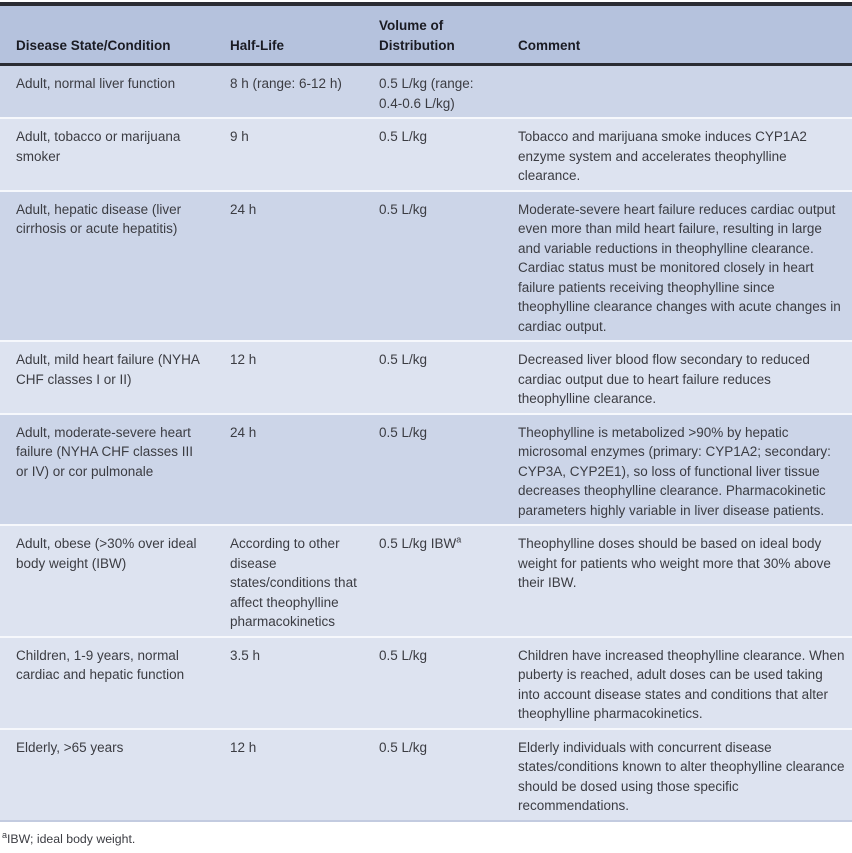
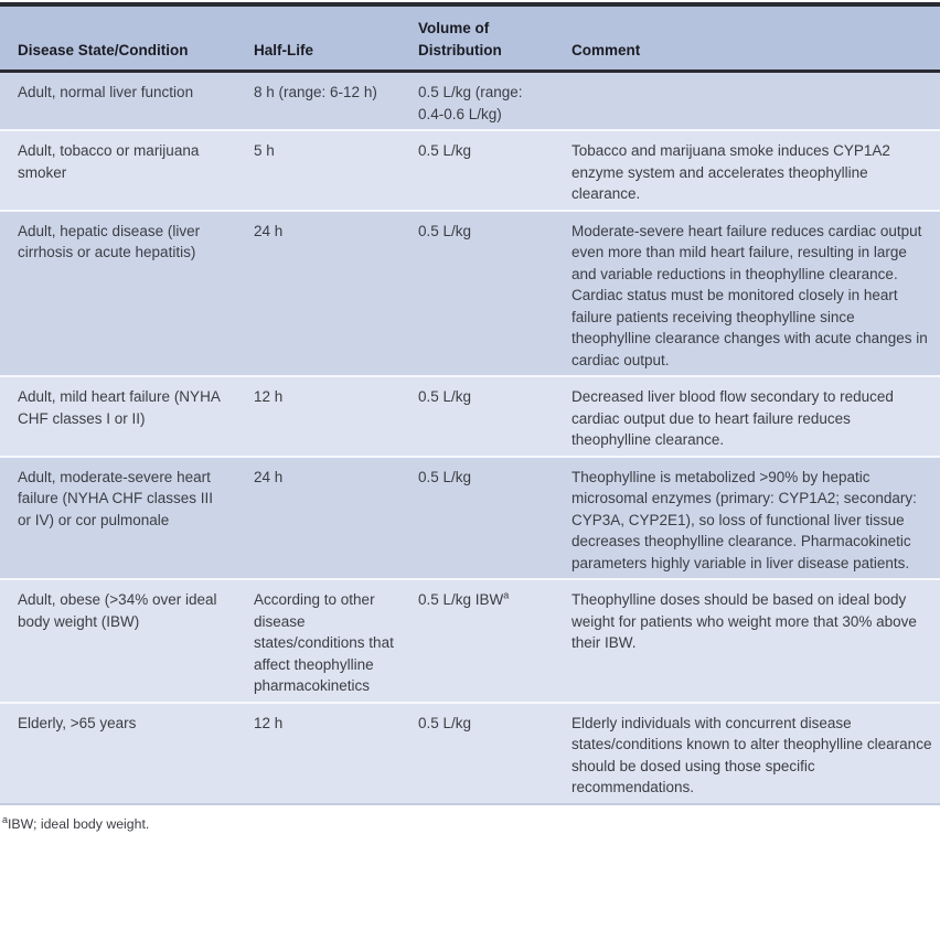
  Disease State/Condition	Half-Life	Volume of Distribution	Comment
  Adult, normal liver function	8 h (range: 6-12 h)	0.5 L/kg (range: 0.4-0.6 L/kg)
- Adult, tobacco or marijuana smoker	9 h	0.5 L/kg	Tobacco and marijuana smoke induces CYP1A2 enzyme system and accelerates theophylline clearance.
+ Adult, tobacco or marijuana smoker	5 h	0.5 L/kg	Tobacco and marijuana smoke induces CYP1A2 enzyme system and accelerates theophylline clearance.
  Adult, hepatic disease (liver cirrhosis or acute hepatitis)	24 h	0.5 L/kg	Moderate-severe heart failure reduces cardiac output even more than mild heart failure, resulting in large and variable reductions in theophylline clearance. Cardiac status must be monitored closely in heart failure patients receiving theophylline since theophylline clearance changes with acute changes in cardiac output.
  Adult, mild heart failure (NYHA CHF classes I or II)	12 h	0.5 L/kg	Decreased liver blood flow secondary to reduced cardiac output due to heart failure reduces theophylline clearance.
  Adult, moderate-severe heart failure (NYHA CHF classes III or IV) or cor pulmonale	24 h	0.5 L/kg	Theophylline is metabolized >90% by hepatic microsomal enzymes (primary: CYP1A2; secondary: CYP3A, CYP2E1), so loss of functional liver tissue decreases theophylline clearance. Pharmacokinetic parameters highly variable in liver disease patients.
- Adult, obese (>30% over ideal body weight (IBW)	According to other disease states/conditions that affect theophylline pharmacokinetics	0.5 L/kg IBWa	Theophylline doses should be based on ideal body weight for patients who weight more that 30% above their IBW.
+ Adult, obese (>34% over ideal body weight (IBW)	According to other disease states/conditions that affect theophylline pharmacokinetics	0.5 L/kg IBWa	Theophylline doses should be based on ideal body weight for patients who weight more that 30% above their IBW.
- Children, 1-9 years, normal cardiac and hepatic function	3.5 h	0.5 L/kg	Children have increased theophylline clearance. When puberty is reached, adult doses can be used taking into account disease states and conditions that alter theophylline pharmacokinetics.
  Elderly, >65 years	12 h	0.5 L/kg	Elderly individuals with concurrent disease states/conditions known to alter theophylline clearance should be dosed using those specific recommendations.
  aIBW; ideal body weight.
